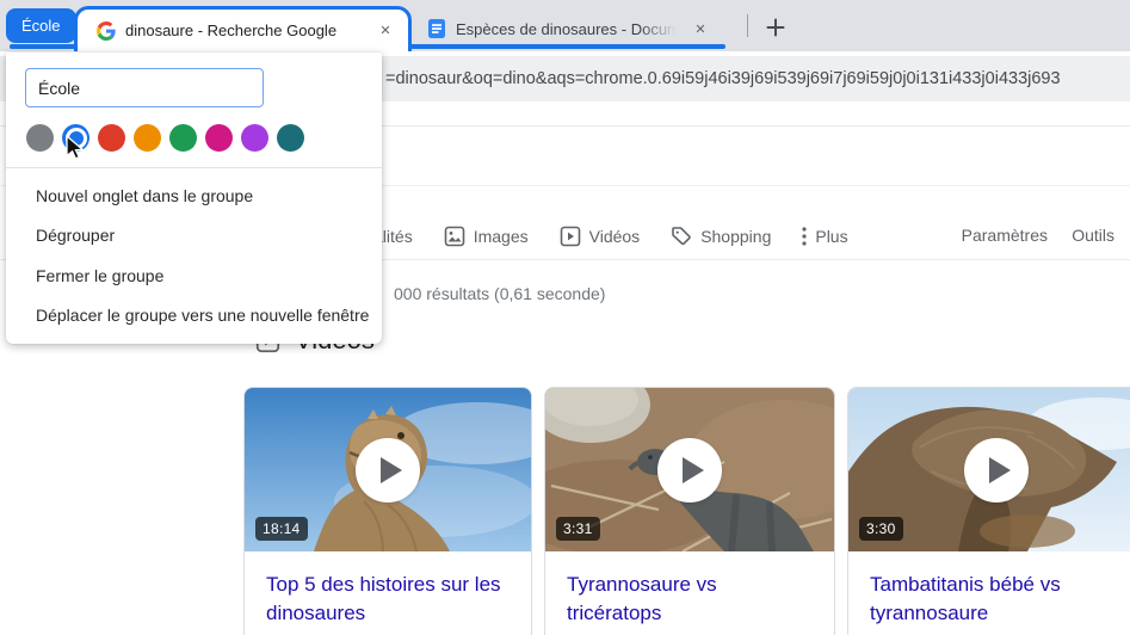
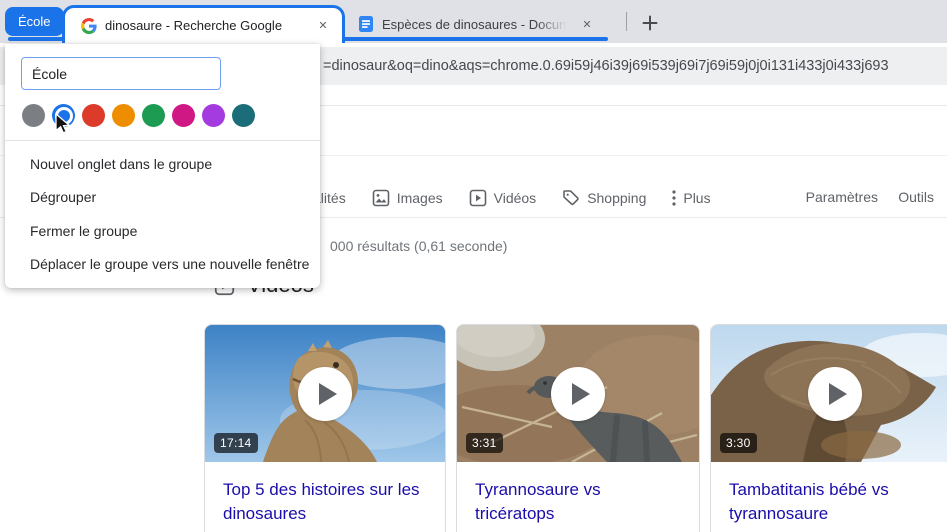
  École
  dinosaure - Recherche Google
  ✕
  Espèces de dinosaures - Docum
  ✕
  =dinosaur&oq=dino&aqs=chrome.0.69i59j46i39j69i539j69i7j69i59j0j0i131i433j0i433j693
  Images
  Vidéos
  Shopping
  Plus
  Paramètres
  Outils
  000 résultats (0,61 seconde)
- 18:14
+ 17:14
  Top 5 des histoires sur les dinosaures
  3:31
  Tyrannosaure vs tricératops
  3:30
  Tambatitanis bébé vs tyrannosaure
  École
  Nouvel onglet dans le groupe
  Dégrouper
  Fermer le groupe
  Déplacer le groupe vers une nouvelle fenêtre
